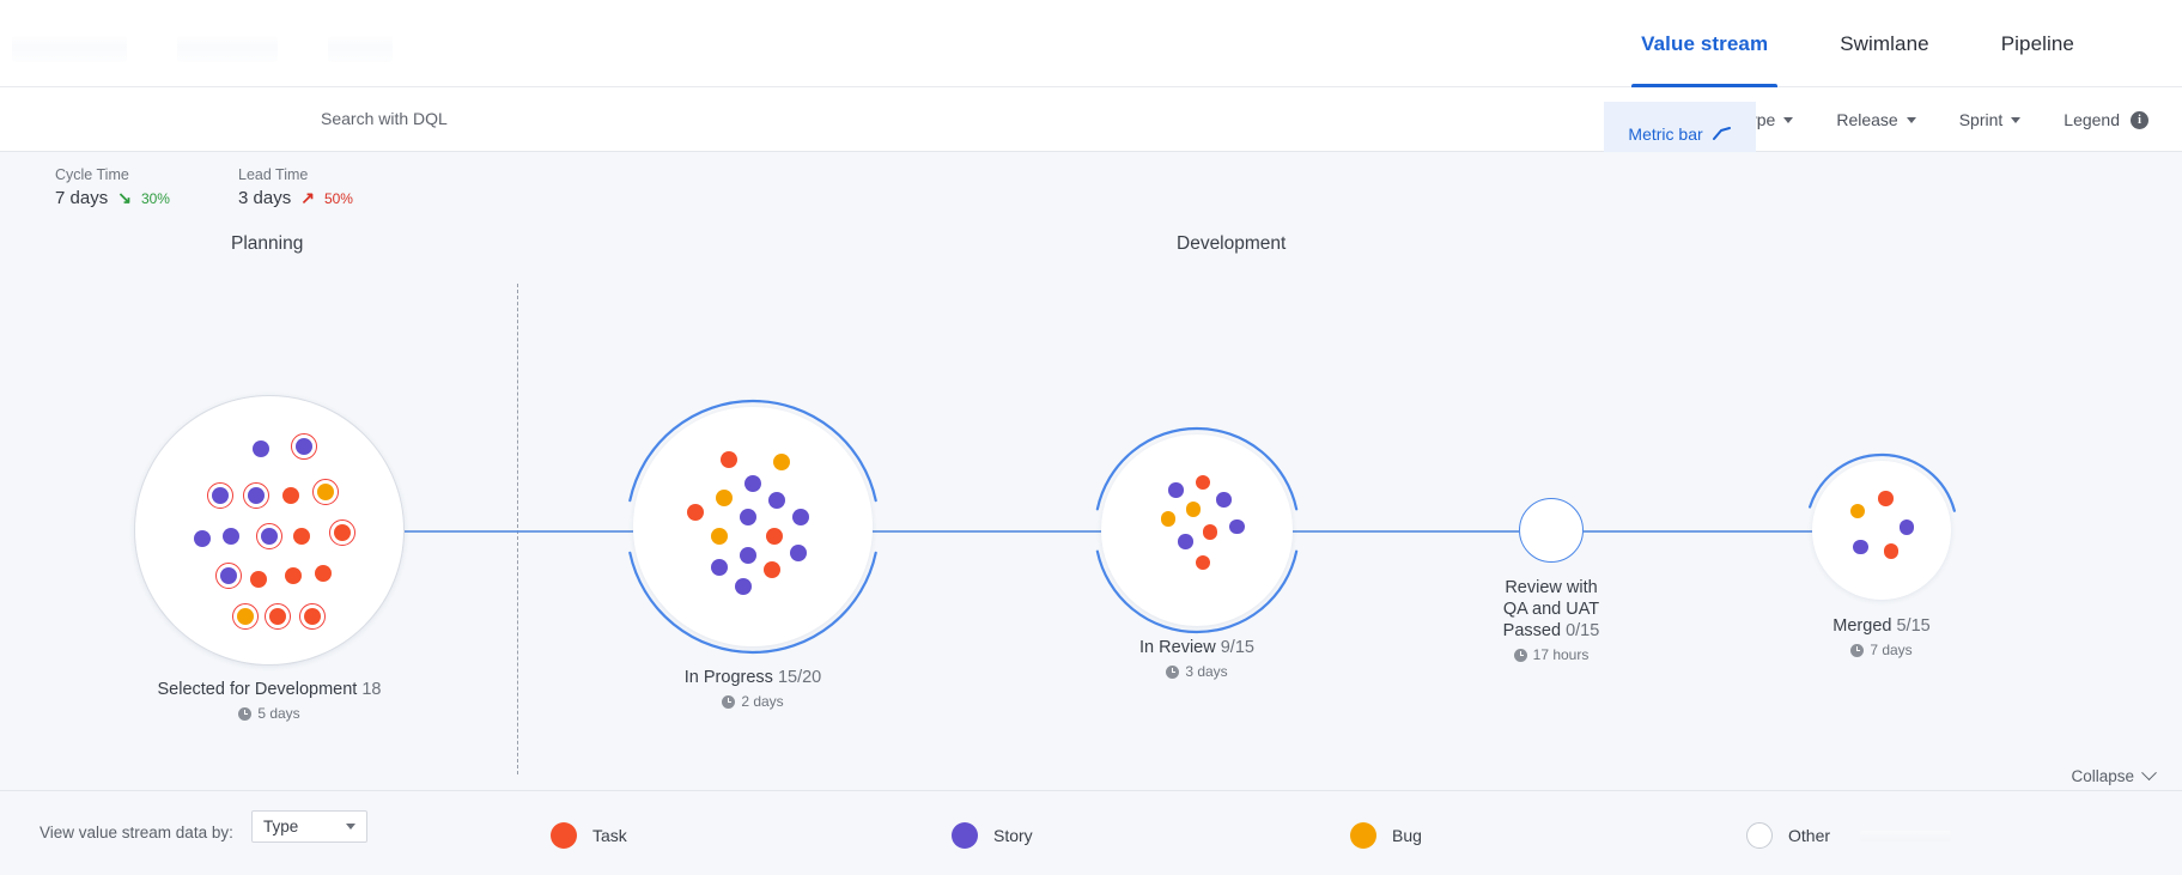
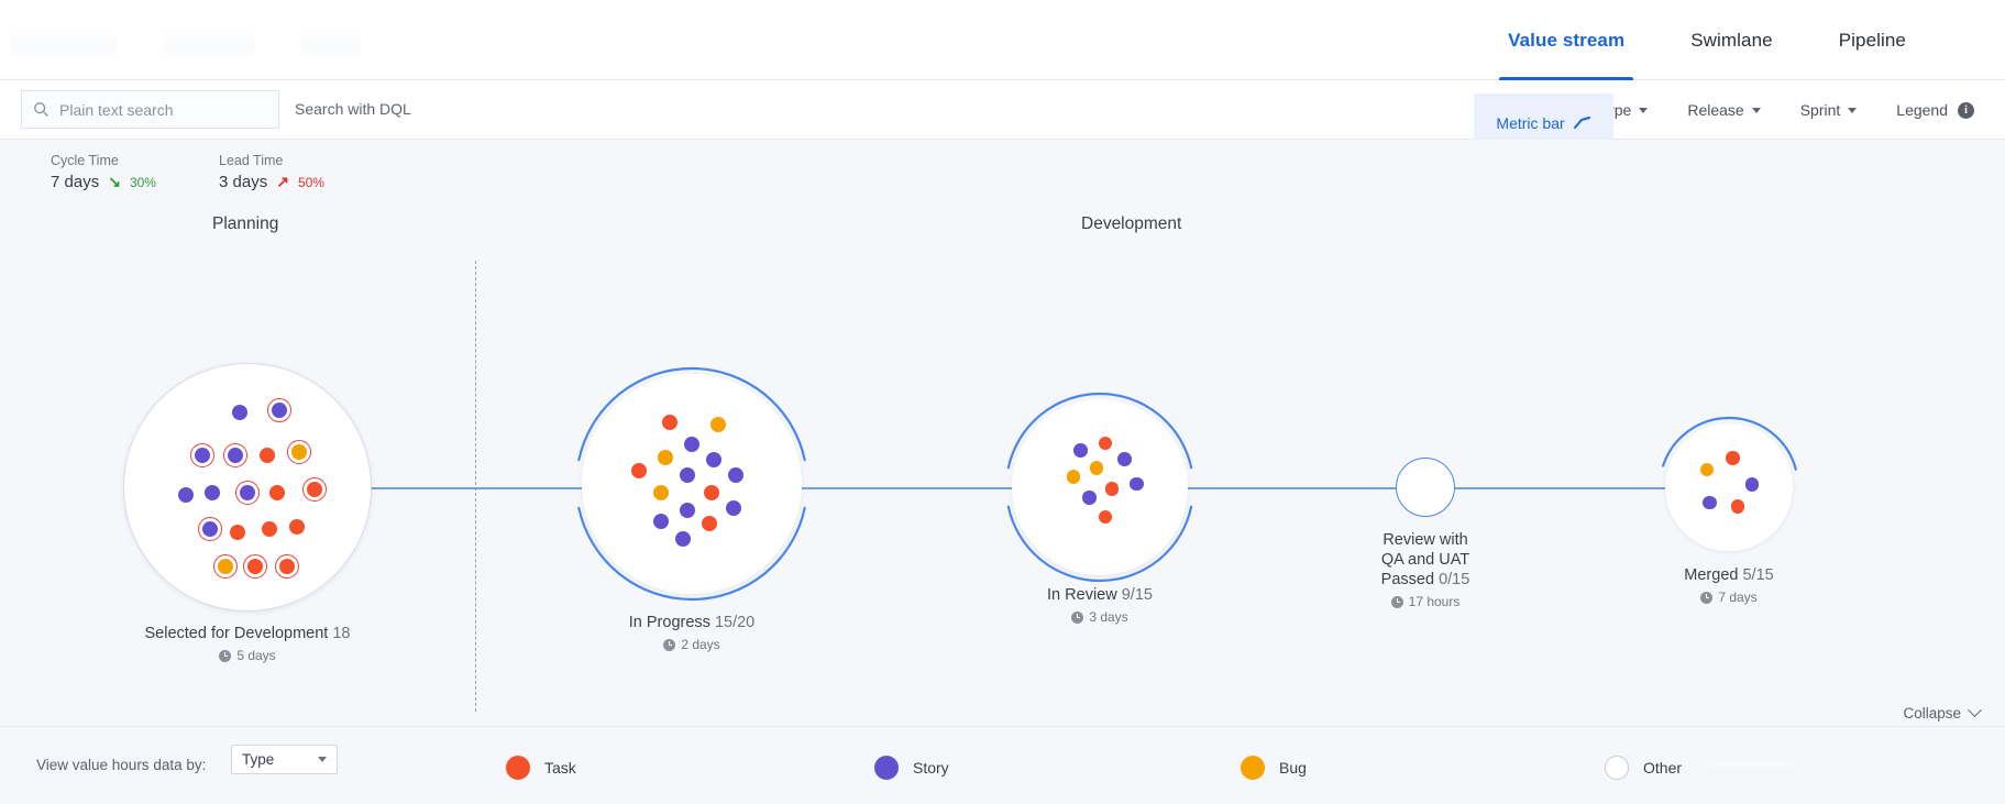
  Value stream
  Swimlane
  Pipeline
+ Plain text search
  Search with DQL
  Release
  Sprint
  Metric bar
  Legend
  i
  Cycle Time
  7 days
  ↘
  30%
  Lead Time
  3 days
  ↗
  50%
  Planning
  Development
  Selected for Development 18
  5 days
  In Progress 15/20
  2 days
  In Review 9/15
  3 days
  Review with
  QA and UAT
  Passed 0/15
  17 hours
  Merged 5/15
  7 days
  Collapse
- View value stream data by:
+ View value hours data by:
  Type
  Task
  Story
  Bug
  Other
